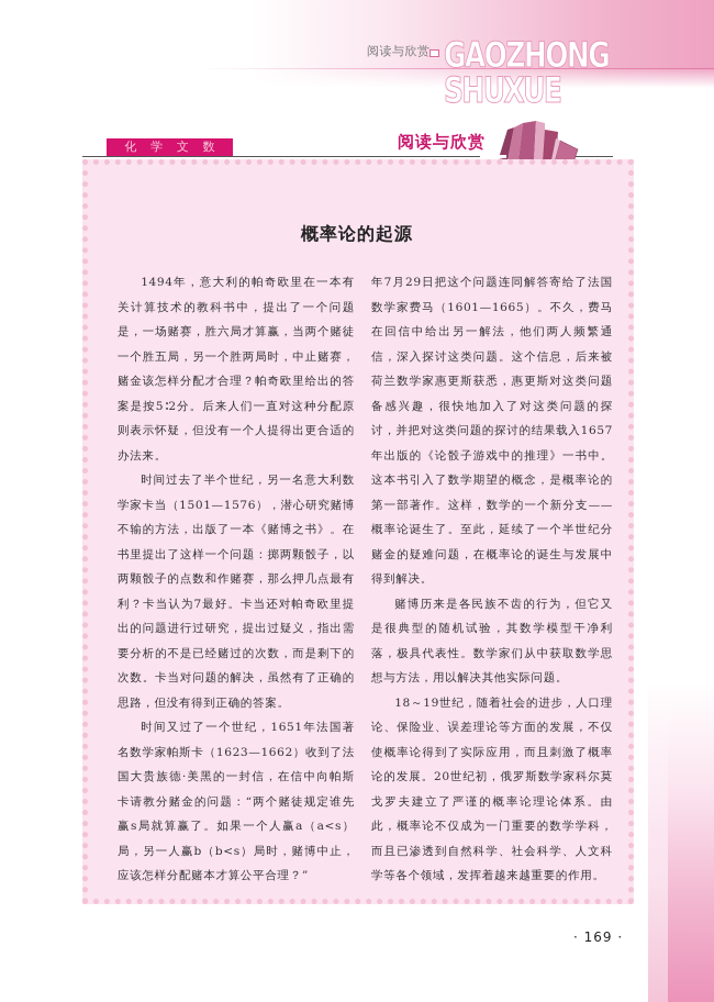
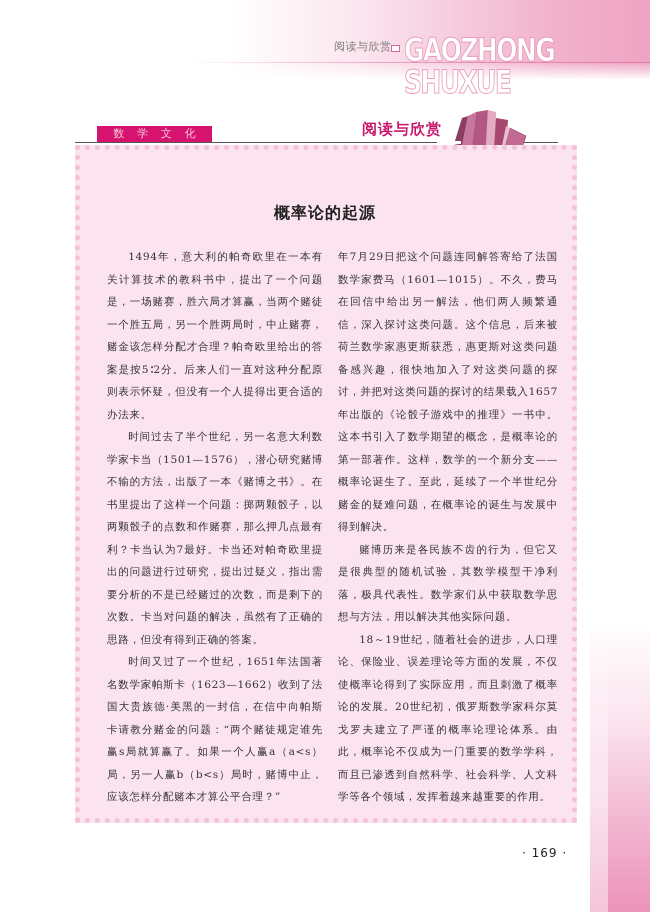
  阅读与欣赏
  GAOZHONG SHUXUE
- 化
+ 数
  学
  文
- 数
+ 化
  阅读与欣赏
  概率论的起源
  1494年，意大利的帕奇欧里在一本有关计算技术的教科书中，提出了一个问题是，一场赌赛，胜六局才算赢，当两个赌徒一个胜五局，另一个胜两局时，中止赌赛，赌金该怎样分配才合理？帕奇欧里给出的答案是按5∶2分。后来人们一直对这种分配原则表示怀疑，但没有一个人提得出更合适的办法来。
  时间过去了半个世纪，另一名意大利数学家卡当（1501—1576），潜心研究赌博不输的方法，出版了一本《赌博之书》。在书里提出了这样一个问题：掷两颗骰子，以两颗骰子的点数和作赌赛，那么押几点最有利？卡当认为7最好。卡当还对帕奇欧里提出的问题进行过研究，提出过疑义，指出需要分析的不是已经赌过的次数，而是剩下的次数。卡当对问题的解决，虽然有了正确的思路，但没有得到正确的答案。
  时间又过了一个世纪，1651年法国著名数学家帕斯卡（1623—1662）收到了法国大贵族德·美黑的一封信，在信中向帕斯卡请教分赌金的问题：“两个赌徒规定谁先赢s局就算赢了。如果一个人赢a（a<s）局，另一人赢b（b<s）局时，赌博中止，应该怎样分配赌本才算公平合理？”
- 年7月29日把这个问题连同解答寄给了法国数学家费马（1601—1665）。不久，费马在回信中给出另一解法，他们两人频繁通信，深入探讨这类问题。这个信息，后来被荷兰数学家惠更斯获悉，惠更斯对这类问题备感兴趣，很快地加入了对这类问题的探讨，并把对这类问题的探讨的结果载入1657年出版的《论骰子游戏中的推理》一书中。这本书引入了数学期望的概念，是概率论的第一部著作。这样，数学的一个新分支——概率论诞生了。至此，延续了一个半世纪分赌金的疑难问题，在概率论的诞生与发展中得到解决。
+ 年7月29日把这个问题连同解答寄给了法国数学家费马（1601—1015）。不久，费马在回信中给出另一解法，他们两人频繁通信，深入探讨这类问题。这个信息，后来被荷兰数学家惠更斯获悉，惠更斯对这类问题备感兴趣，很快地加入了对这类问题的探讨，并把对这类问题的探讨的结果载入1657年出版的《论骰子游戏中的推理》一书中。这本书引入了数学期望的概念，是概率论的第一部著作。这样，数学的一个新分支——概率论诞生了。至此，延续了一个半世纪分赌金的疑难问题，在概率论的诞生与发展中得到解决。
  赌博历来是各民族不齿的行为，但它又是很典型的随机试验，其数学模型干净利落，极具代表性。数学家们从中获取数学思想与方法，用以解决其他实际问题。
  18～19世纪，随着社会的进步，人口理论、保险业、误差理论等方面的发展，不仅使概率论得到了实际应用，而且刺激了概率论的发展。20世纪初，俄罗斯数学家科尔莫戈罗夫建立了严谨的概率论理论体系。由此，概率论不仅成为一门重要的数学学科，而且已渗透到自然科学、社会科学、人文科学等各个领域，发挥着越来越重要的作用。
  · 169 ·
